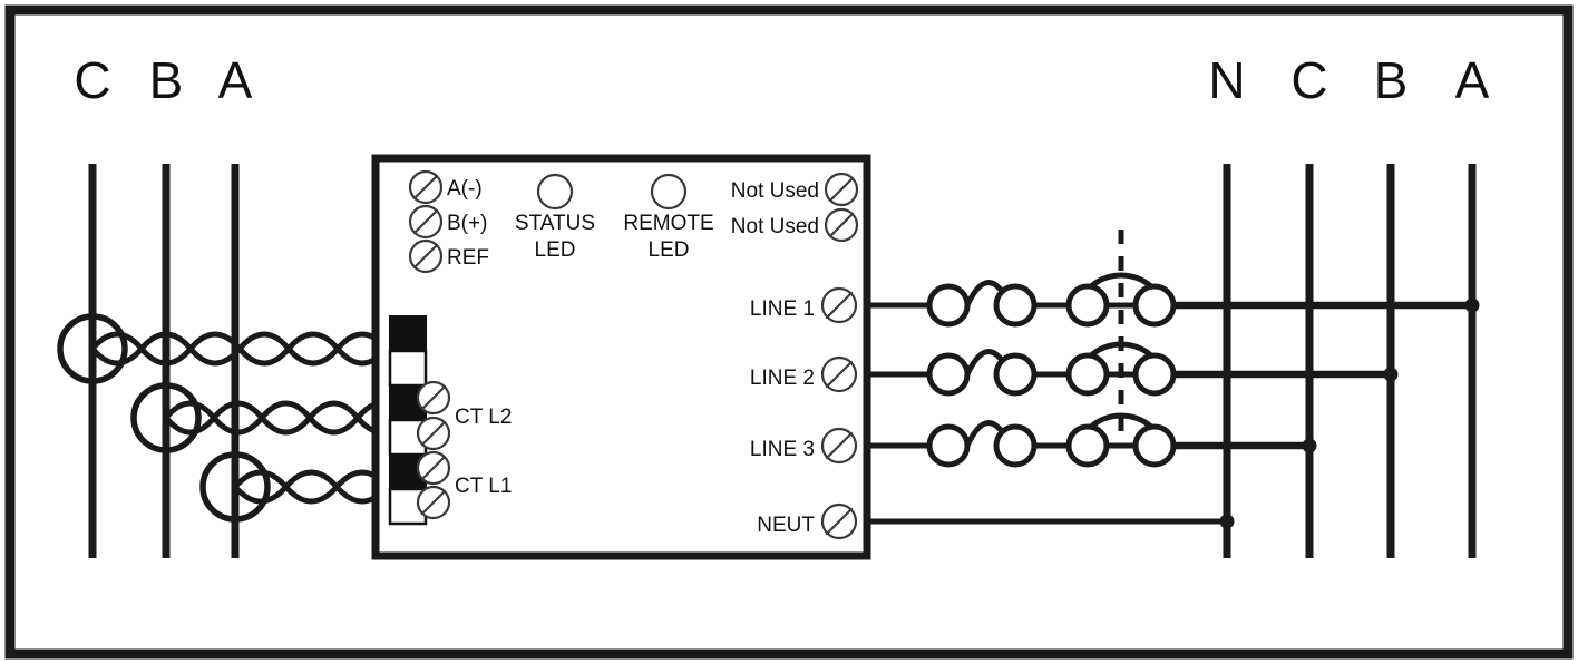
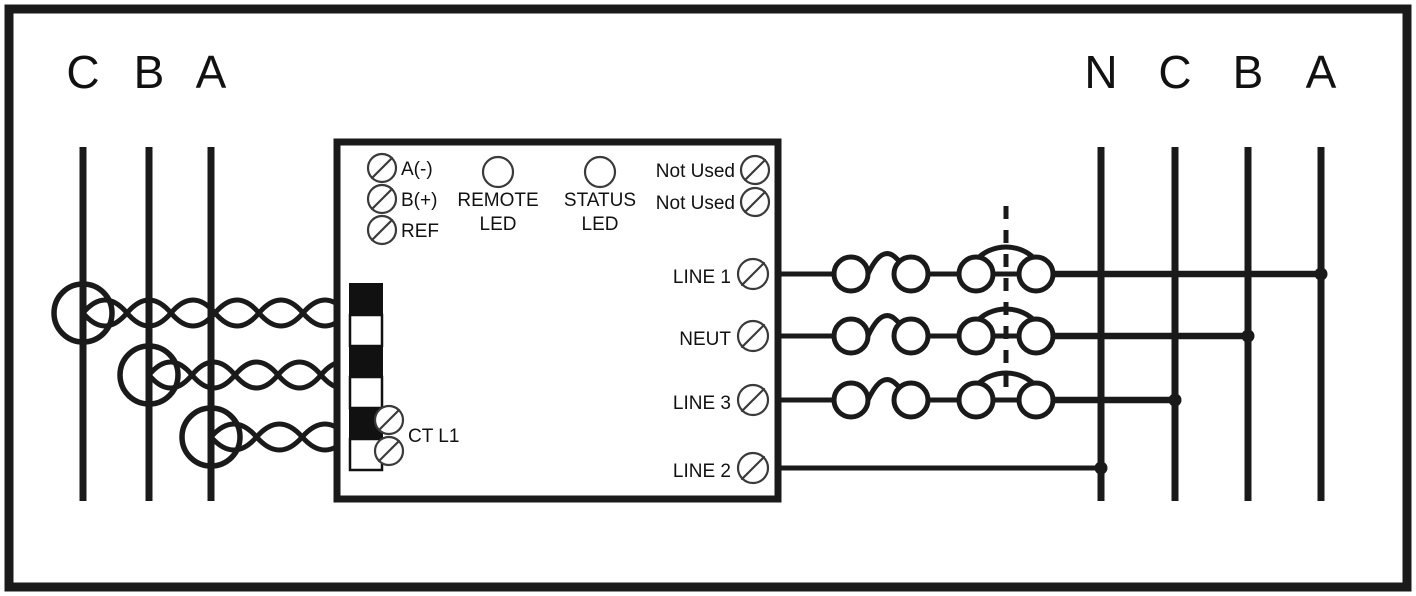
  C
  B
  A
  N
  C
  B
  A
  A(-)
  B(+)
  REF
- STATUS
+ REMOTE
  LED
- REMOTE
+ STATUS
  LED
  Not Used
  Not Used
- CT L2
  CT L1
  LINE 1
- LINE 2
+ NEUT
  LINE 3
- NEUT
+ LINE 2
